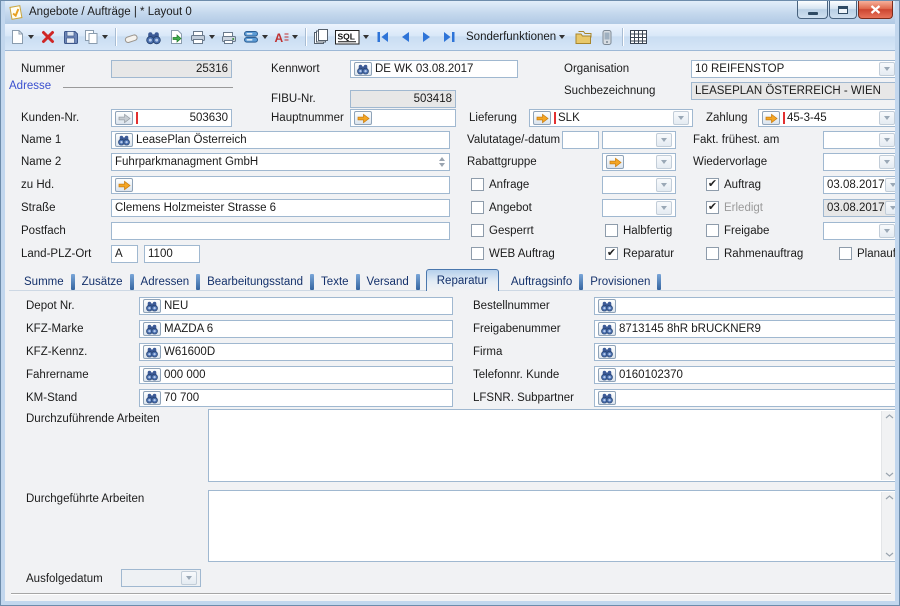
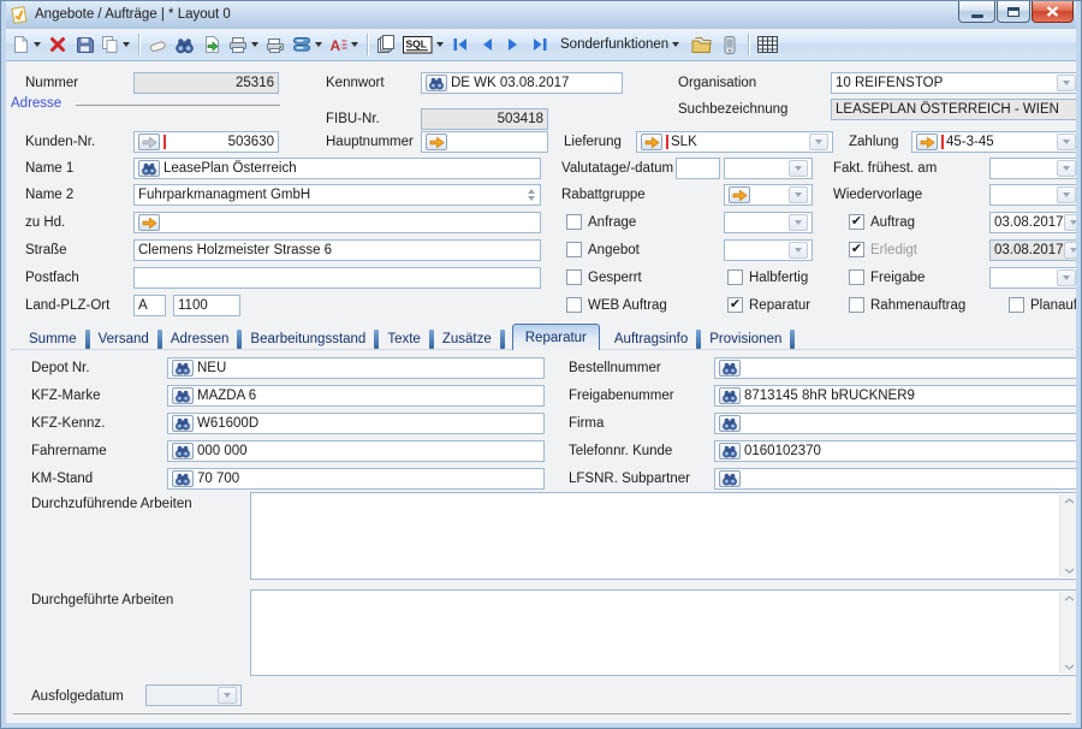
  Angebote / Aufträge | * Layout 0
  A
  SQL
  Sonderfunktionen
  Nummer
  25316
  Kennwort
  DE WK 03.08.2017
  Organisation
  10 REIFENSTOP
  Adresse
  FIBU-Nr.
  503418
  Suchbezeichnung
  LEASEPLAN ÖSTERREICH - WIEN
  Kunden-Nr.
  503630
  Hauptnummer
  Lieferung
  SLK
  Zahlung
  45-3-45
  Name 1
  LeasePlan Österreich
  Valutatage/-datum
  Fakt. frühest. am
  Name 2
  Fuhrparkmanagment GmbH
  Rabattgruppe
  Wiedervorlage
  zu Hd.
  Anfrage
  ✔
  Auftrag
  03.08.2017
  Straße
  Clemens Holzmeister Strasse 6
  Angebot
  ✔
  Erledigt
  03.08.2017
  Postfach
  Gesperrt
  Halbfertig
  Freigabe
  Land-PLZ-Ort
  A
  1100
  WEB Auftrag
  ✔
  Reparatur
  Rahmenauftrag
  Planauft
  Summe
- Zusätze
+ Versand
  Adressen
  Bearbeitungsstand
  Texte
- Versand
+ Zusätze
  Reparatur
  Auftragsinfo
  Provisionen
  Depot Nr.
  NEU
  KFZ-Marke
  MAZDA 6
  KFZ-Kennz.
  W61600D
  Fahrername
  000 000
  KM-Stand
  70 700
  Bestellnummer
  Freigabenummer
  8713145 8hR bRUCKNER9
  Firma
  Telefonnr. Kunde
  0160102370
  LFSNR. Subpartner
  Durchzuführende Arbeiten
  Durchgeführte Arbeiten
  Ausfolgedatum
